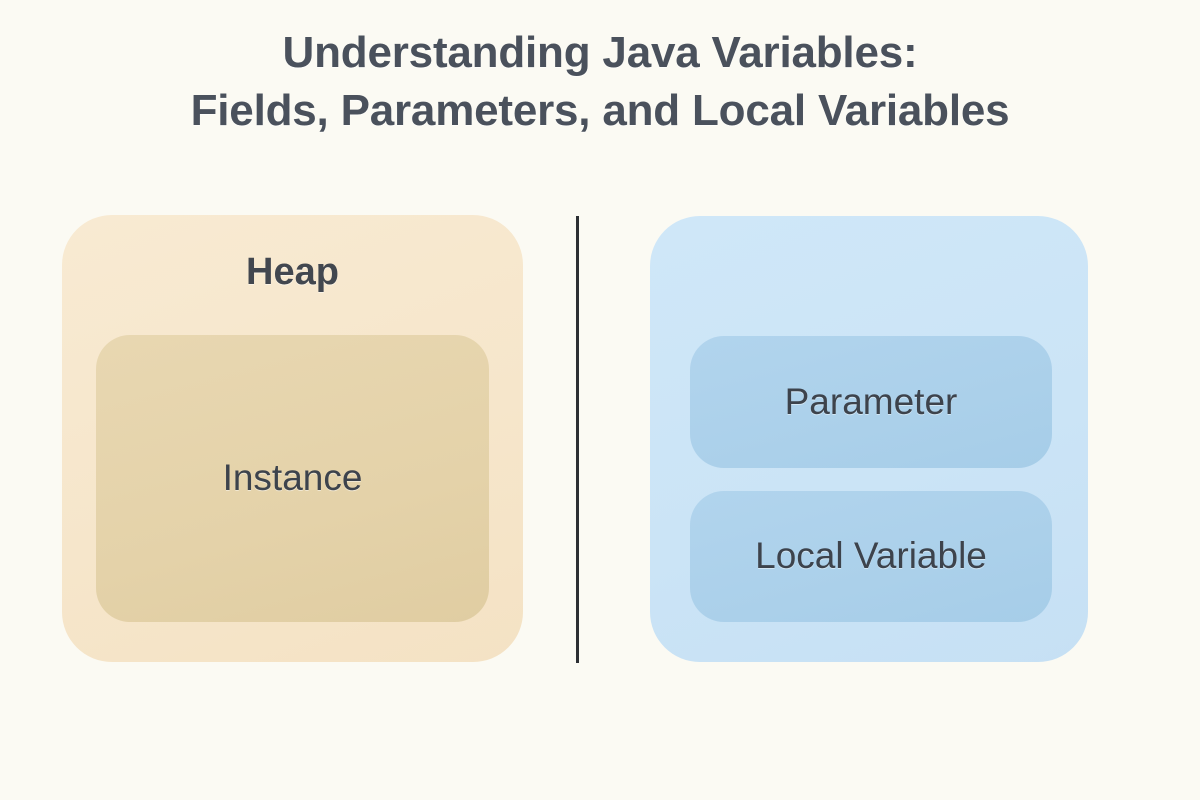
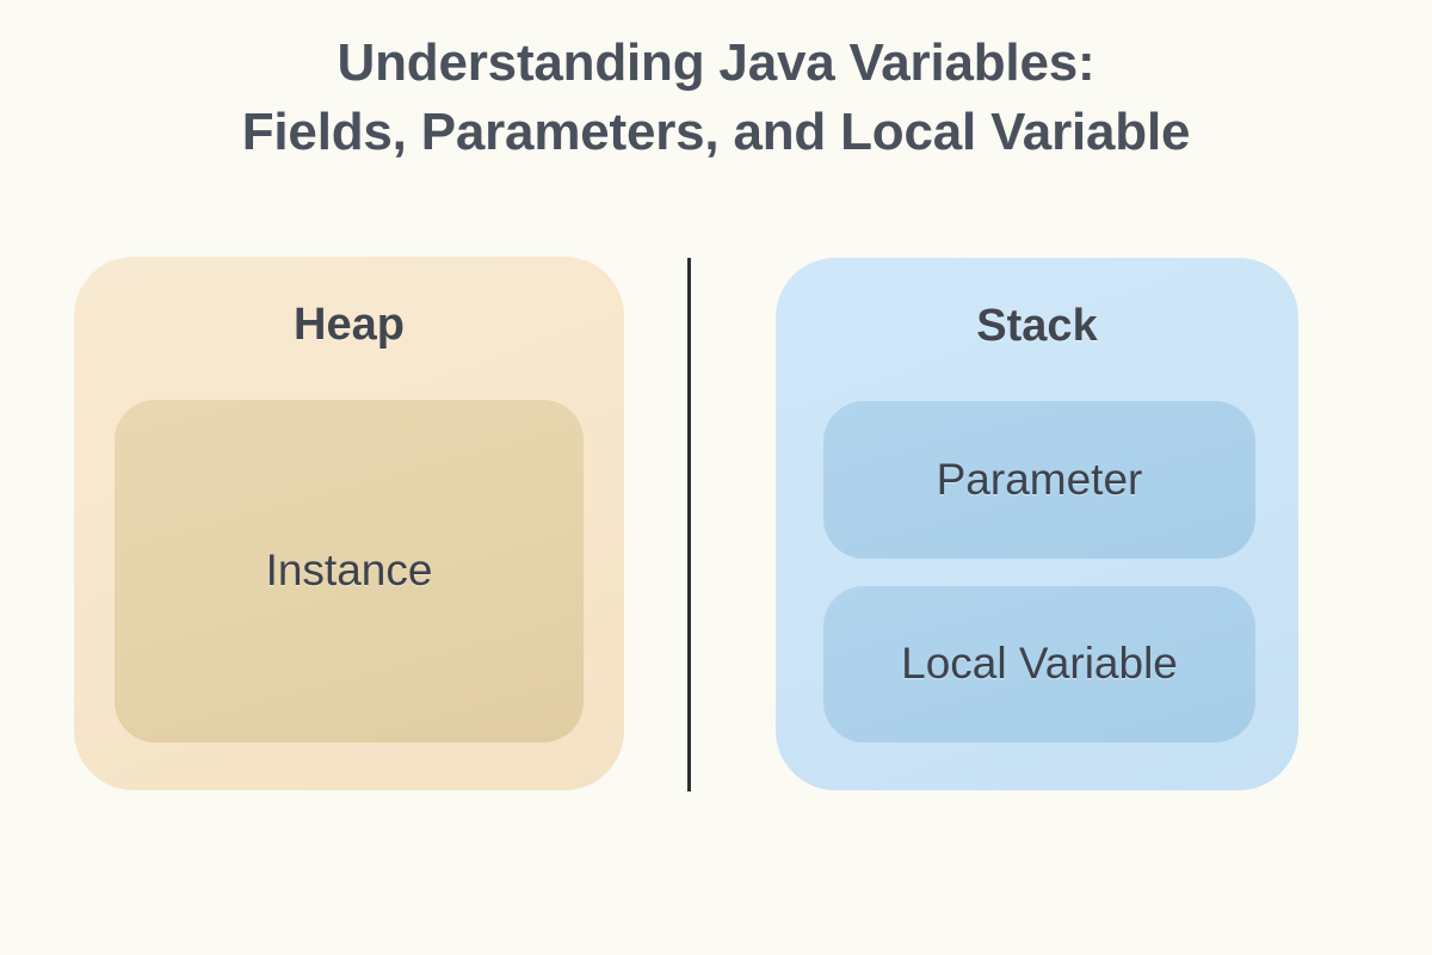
  Understanding Java Variables:
- Fields, Parameters, and Local Variables
+ Fields, Parameters, and Local Variable
  Heap
  Instance
+ Stack
  Parameter
  Local Variable
